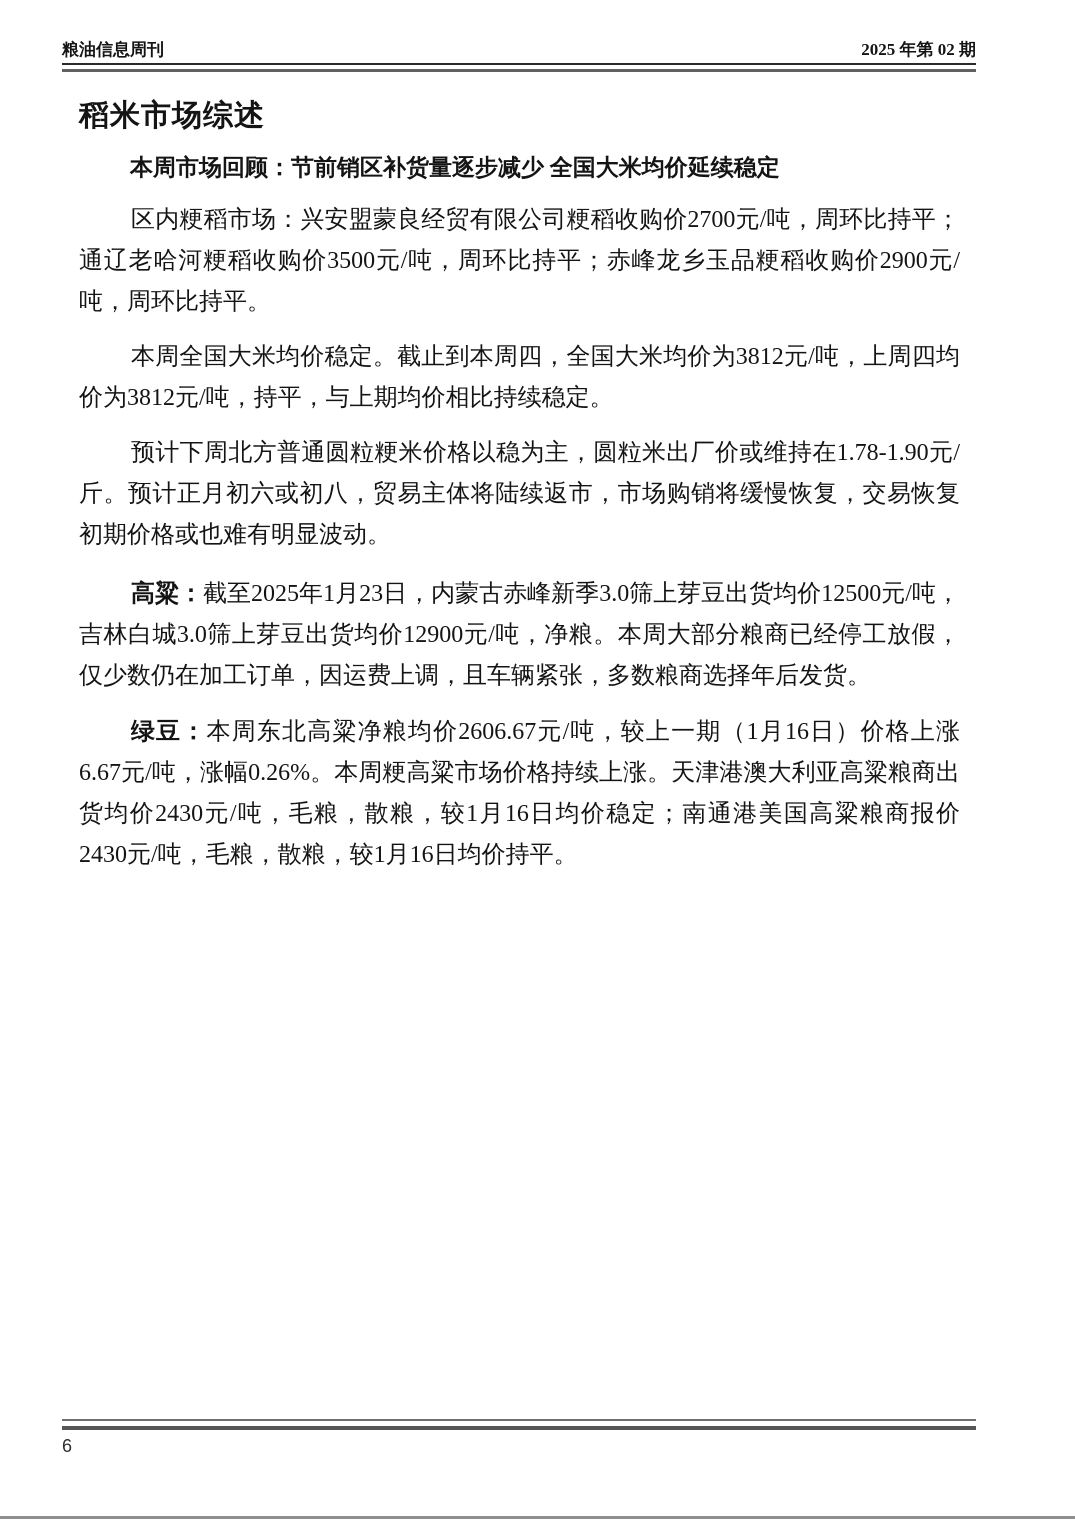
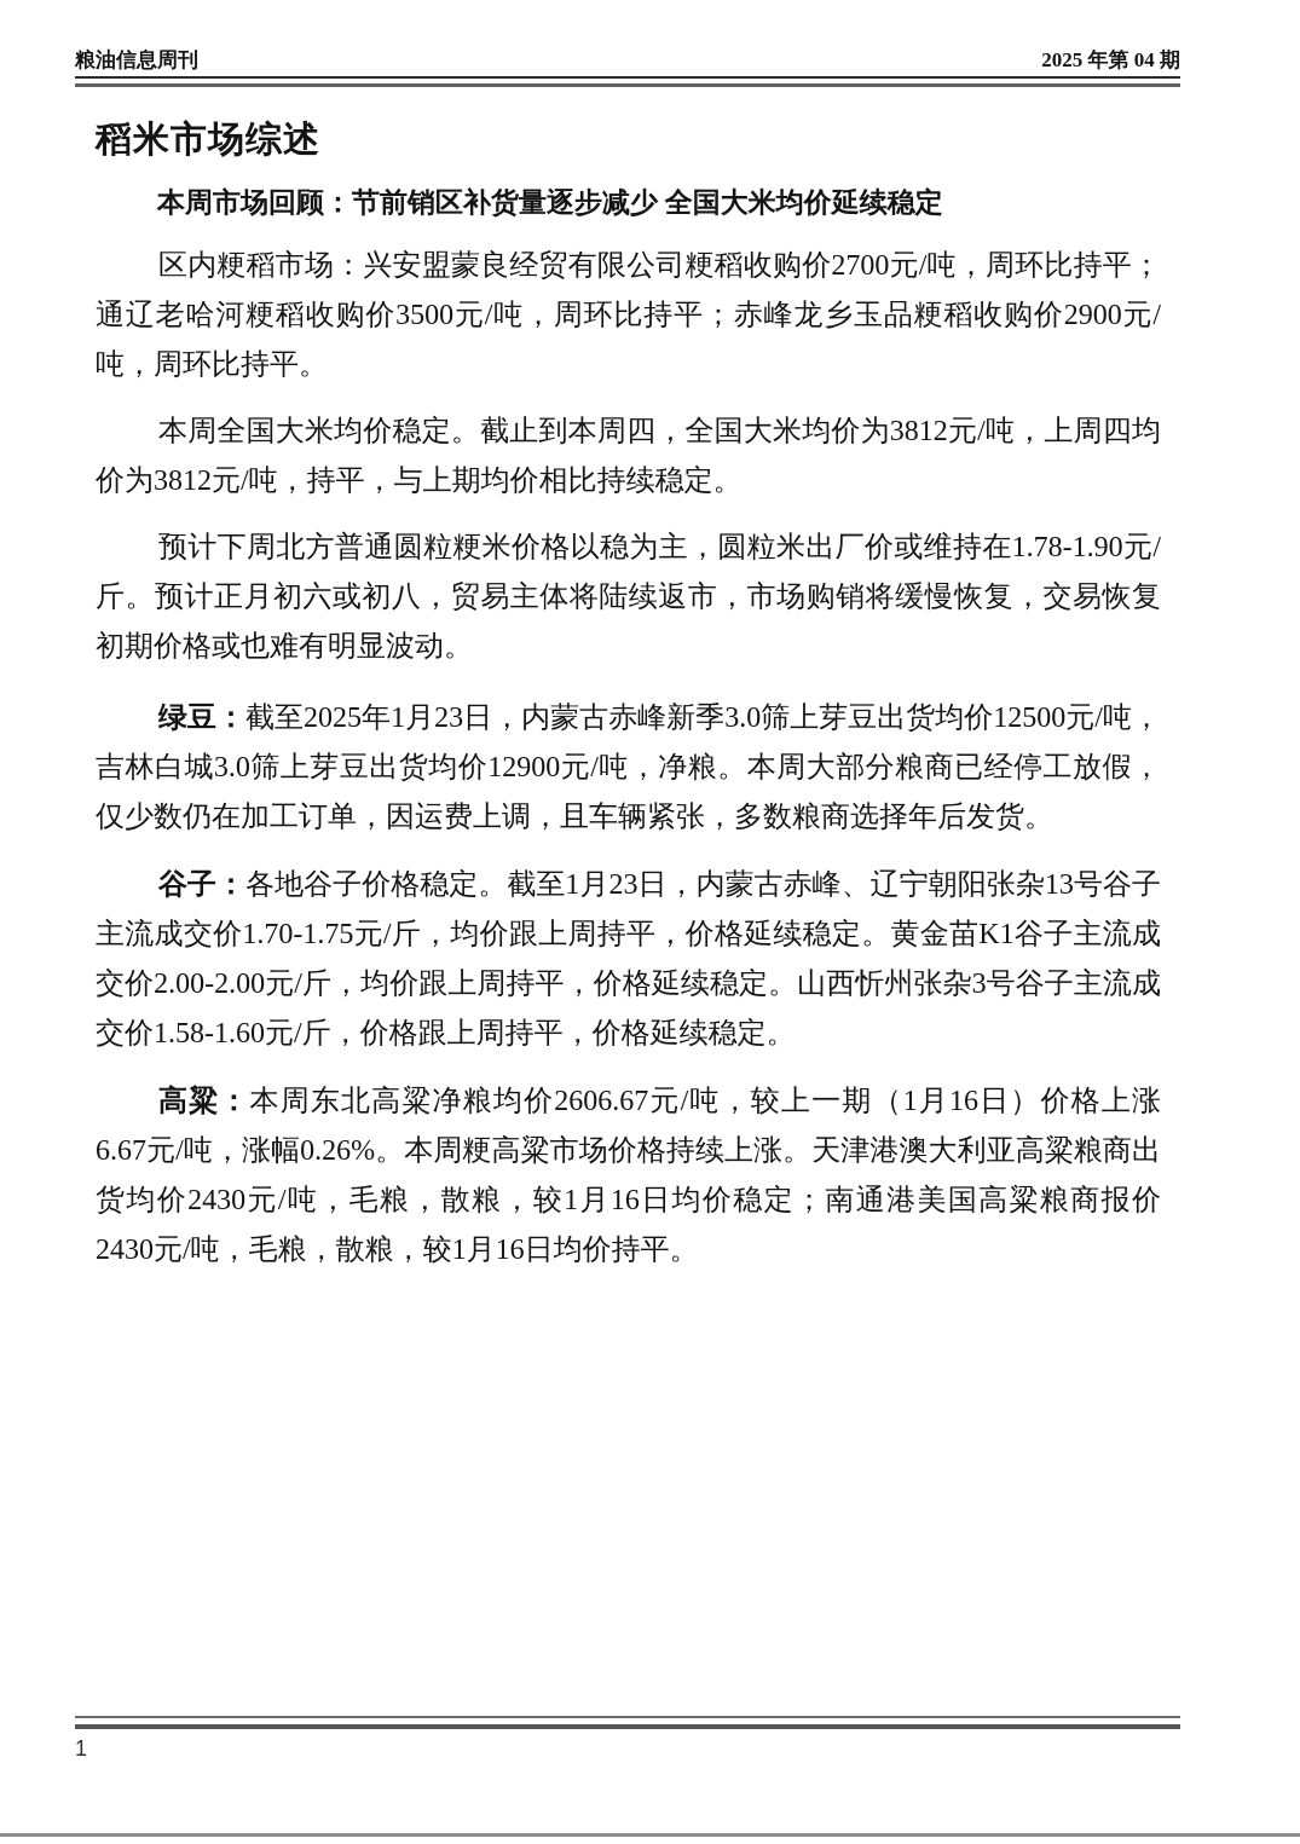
  粮油信息周刊
- 2025 年第 02 期
+ 2025 年第 04 期
  稻米市场综述
  本周市场回顾：节前销区补货量逐步减少 全国大米均价延续稳定
  区内粳稻市场：兴安盟蒙良经贸有限公司粳稻收购价2700元/吨，周环比持平；通辽老哈河粳稻收购价3500元/吨，周环比持平；赤峰龙乡玉品粳稻收购价2900元/吨，周环比持平。
  本周全国大米均价稳定。截止到本周四，全国大米均价为3812元/吨，上周四均价为3812元/吨，持平，与上期均价相比持续稳定。
  预计下周北方普通圆粒粳米价格以稳为主，圆粒米出厂价或维持在1.78-1.90元/斤。预计正月初六或初八，贸易主体将陆续返市，市场购销将缓慢恢复，交易恢复初期价格或也难有明显波动。
- 高粱：截至2025年1月23日，内蒙古赤峰新季3.0筛上芽豆出货均价12500元/吨，吉林白城3.0筛上芽豆出货均价12900元/吨，净粮。本周大部分粮商已经停工放假，仅少数仍在加工订单，因运费上调，且车辆紧张，多数粮商选择年后发货。
+ 绿豆：截至2025年1月23日，内蒙古赤峰新季3.0筛上芽豆出货均价12500元/吨，吉林白城3.0筛上芽豆出货均价12900元/吨，净粮。本周大部分粮商已经停工放假，仅少数仍在加工订单，因运费上调，且车辆紧张，多数粮商选择年后发货。
+ 谷子：各地谷子价格稳定。截至1月23日，内蒙古赤峰、辽宁朝阳张杂13号谷子主流成交价1.70-1.75元/斤，均价跟上周持平，价格延续稳定。黄金苗K1谷子主流成交价2.00-2.00元/斤，均价跟上周持平，价格延续稳定。山西忻州张杂3号谷子主流成交价1.58-1.60元/斤，价格跟上周持平，价格延续稳定。
- 绿豆：本周东北高粱净粮均价2606.67元/吨，较上一期（1月16日）价格上涨6.67元/吨，涨幅0.26%。本周粳高粱市场价格持续上涨。天津港澳大利亚高粱粮商出货均价2430元/吨，毛粮，散粮，较1月16日均价稳定；南通港美国高粱粮商报价2430元/吨，毛粮，散粮，较1月16日均价持平。
+ 高粱：本周东北高粱净粮均价2606.67元/吨，较上一期（1月16日）价格上涨6.67元/吨，涨幅0.26%。本周粳高粱市场价格持续上涨。天津港澳大利亚高粱粮商出货均价2430元/吨，毛粮，散粮，较1月16日均价稳定；南通港美国高粱粮商报价2430元/吨，毛粮，散粮，较1月16日均价持平。
- 6
+ 1
